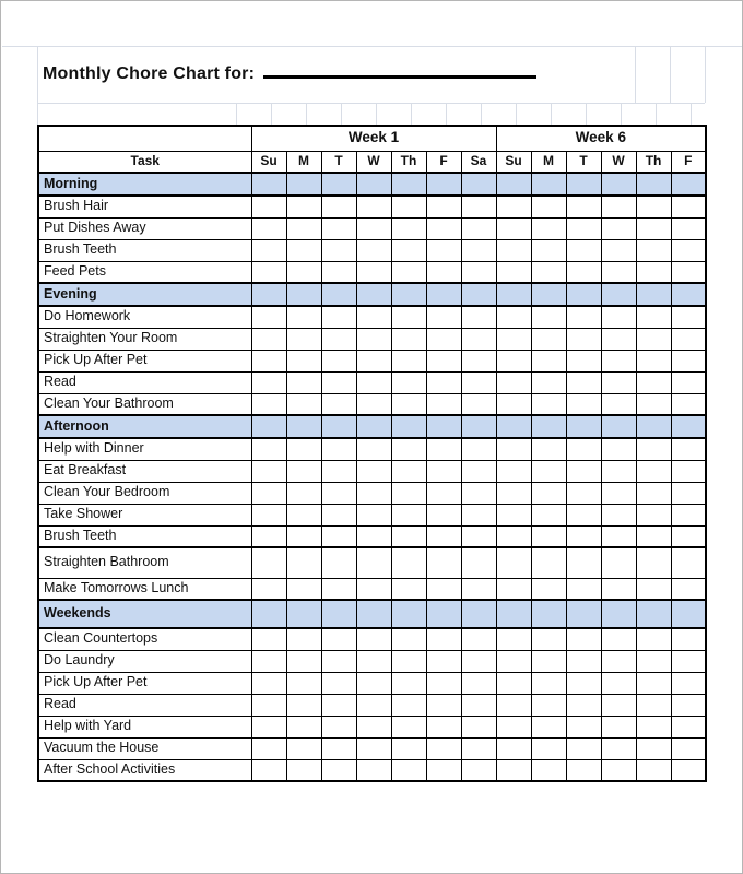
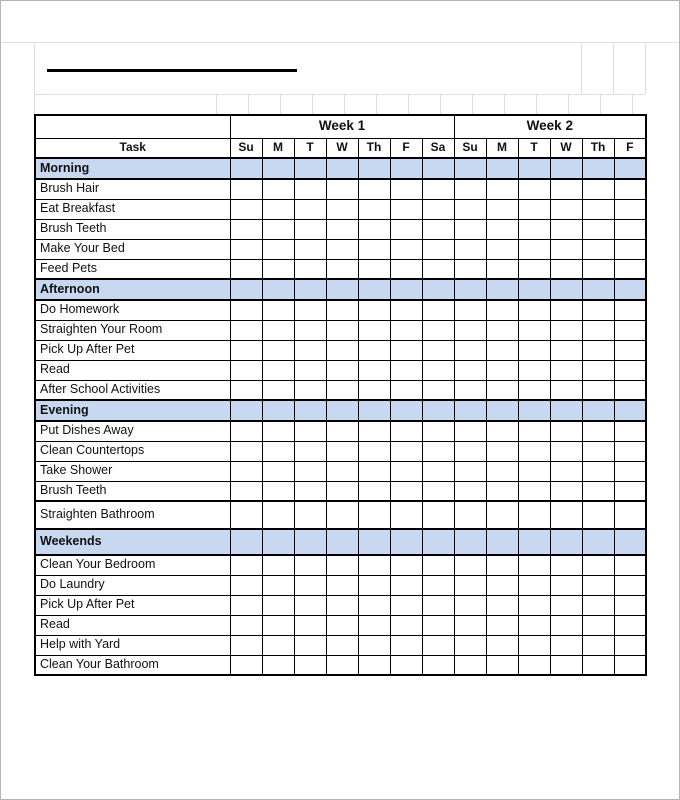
- Monthly Chore Chart for:
- 	Week 1	Week 6
+ 	Week 1	Week 2
  Task	Su	M	T	W	Th	F	Sa	Su	M	T	W	Th	F
  Morning
  Brush Hair
- Put Dishes Away
+ Eat Breakfast
  Brush Teeth
+ Make Your Bed
  Feed Pets
- Evening
+ Afternoon
  Do Homework
  Straighten Your Room
  Pick Up After Pet
  Read
- Clean Your Bathroom
+ After School Activities
- Afternoon
+ Evening
- Help with Dinner
- Eat Breakfast
+ Put Dishes Away
- Clean Your Bedroom
+ Clean Countertops
  Take Shower
  Brush Teeth
  Straighten Bathroom
- Make Tomorrows Lunch
  Weekends
- Clean Countertops
+ Clean Your Bedroom
  Do Laundry
  Pick Up After Pet
  Read
  Help with Yard
- Vacuum the House
- After School Activities
+ Clean Your Bathroom
